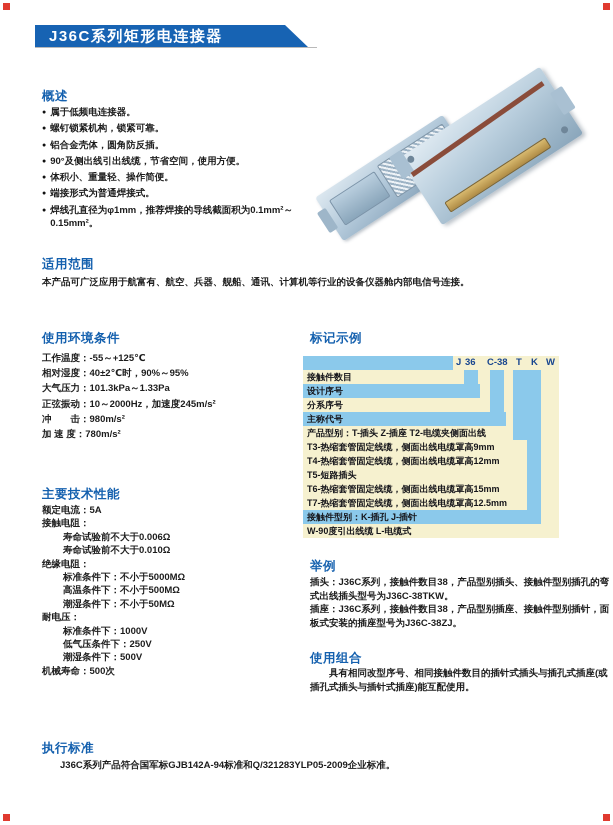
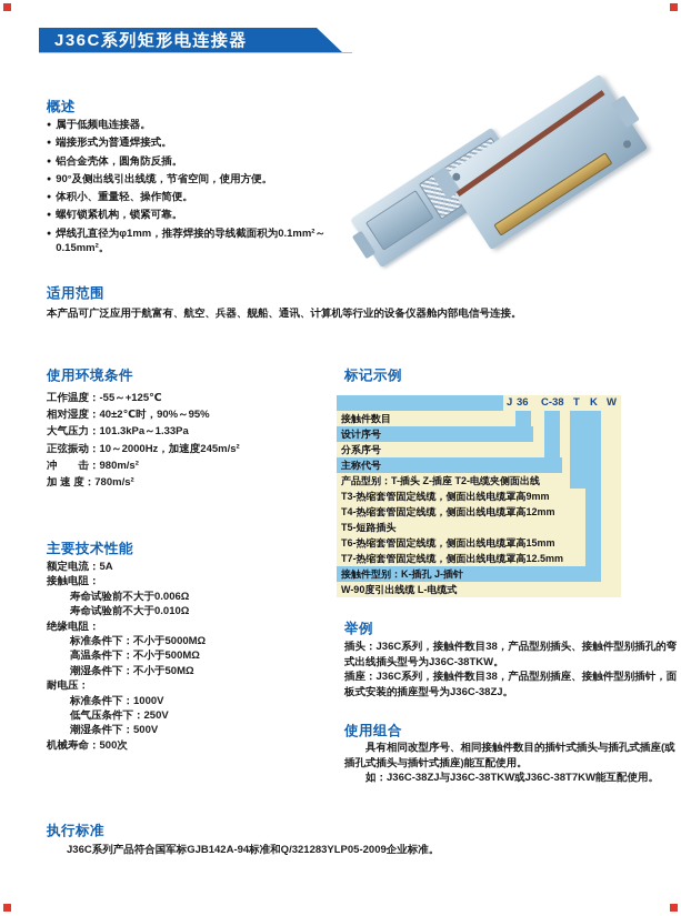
  J36C系列矩形电连接器
  概述
  属于低频电连接器。
- 螺钉锁紧机构，锁紧可靠。
+ 端接形式为普通焊接式。
  铝合金壳体，圆角防反插。
  90°及侧出线引出线缆，节省空间，使用方便。
  体积小、重量轻、操作简便。
- 端接形式为普通焊接式。
+ 螺钉锁紧机构，锁紧可靠。
  焊线孔直径为φ1mm，推荐焊接的导线截面积为0.1mm²～0.15mm²。
  适用范围
  本产品可广泛应用于航富有、航空、兵器、舰船、通讯、计算机等行业的设备仪器舱内部电信号连接。
  使用环境条件
  工作温度：-55～+125℃
  相对湿度：40±2℃时，90%～95%
  大气压力：101.3kPa～1.33Pa
  正弦振动：10～2000Hz，加速度245m/s²
  冲 击：980m/s²
  加 速 度：780m/s²
  标记示例
  J
  36
  C-38
  T
  K
  W
  接触件数目
  设计序号
  分系序号
  主称代号
  产品型别：T-插头 Z-插座 T2-电缆夹侧面出线
  T3-热缩套管固定线缆，侧面出线电缆罩高9mm
  T4-热缩套管固定线缆，侧面出线电缆罩高12mm
  T5-短路插头
  T6-热缩套管固定线缆，侧面出线电缆罩高15mm
  T7-热缩套管固定线缆，侧面出线电缆罩高12.5mm
  接触件型别：K-插孔 J-插针
  W-90度引出线缆 L-电缆式
  主要技术性能
  额定电流：5A
  接触电阻：
  寿命试验前不大于0.006Ω
  寿命试验前不大于0.010Ω
  绝缘电阻：
  标准条件下：不小于5000MΩ
  高温条件下：不小于500MΩ
  潮湿条件下：不小于50MΩ
  耐电压：
  标准条件下：1000V
  低气压条件下：250V
  潮湿条件下：500V
  机械寿命：500次
  举例
  插头：J36C系列，接触件数目38，产品型别插头、接触件型别插孔的弯式出线插头型号为J36C-38TKW。
  插座：J36C系列，接触件数目38，产品型别插座、接触件型别插针，面板式安装的插座型号为J36C-38ZJ。
  使用组合
  具有相同改型序号、相同接触件数目的插针式插头与插孔式插座(或插孔式插头与插针式插座)能互配使用。
+ 如：J36C-38ZJ与J36C-38TKW或J36C-38T7KW能互配使用。
  执行标准
  J36C系列产品符合国军标GJB142A-94标准和Q/321283YLP05-2009企业标准。
